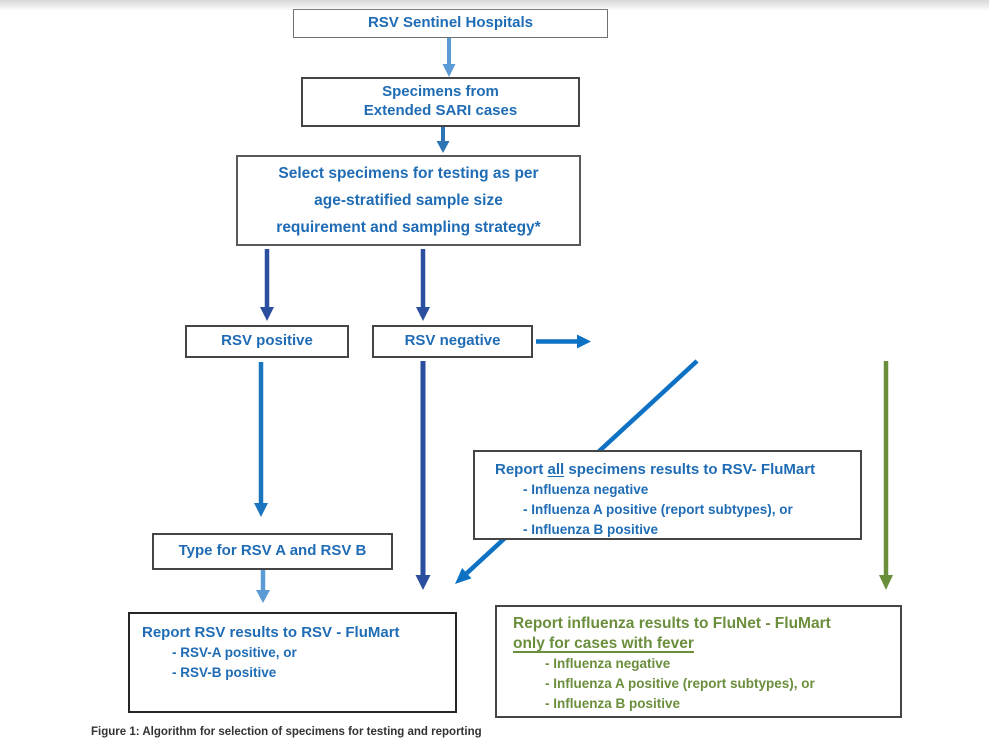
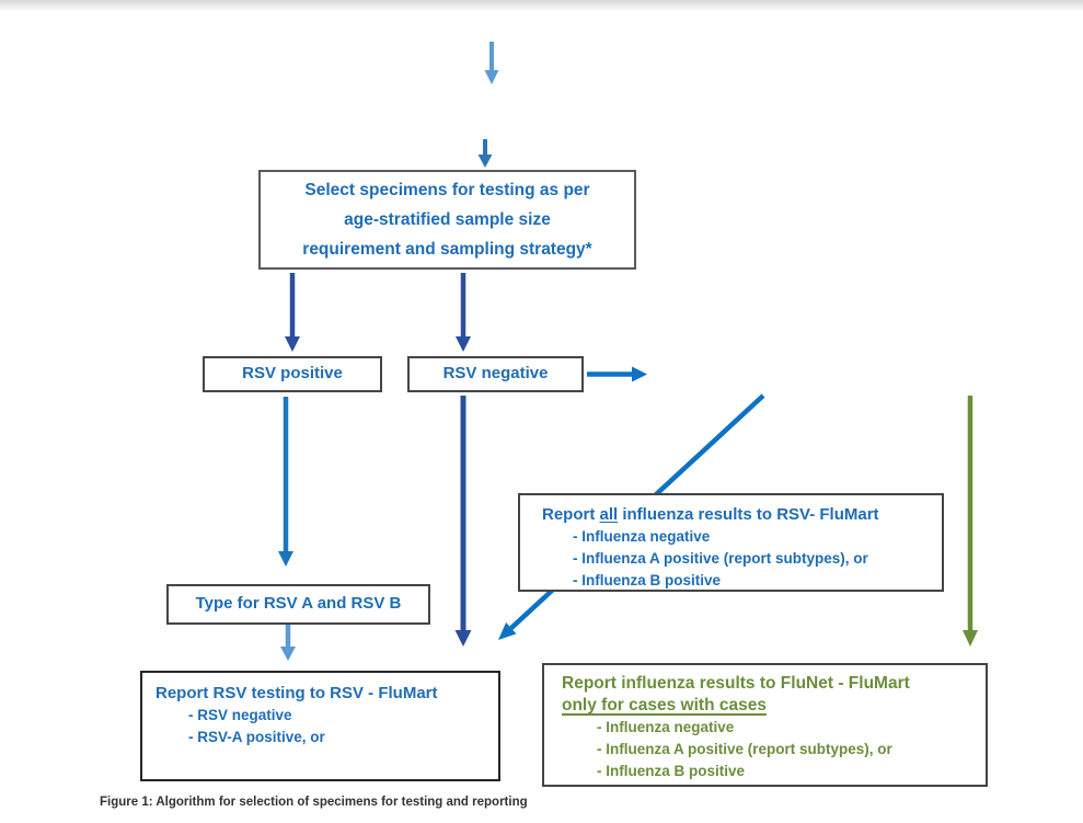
- RSV Sentinel Hospitals
- Specimens from
- Extended SARI cases
  Select specimens for testing as per
  age-stratified sample size
  requirement and sampling strategy*
  RSV positive
  RSV negative
- Report all specimens results to RSV- FluMart
+ Report all influenza results to RSV- FluMart
  - Influenza negative
  - Influenza A positive (report subtypes), or
  - Influenza B positive
  Type for RSV A and RSV B
- Report RSV results to RSV - FluMart
+ Report RSV testing to RSV - FluMart
+ - RSV negative
  - RSV-A positive, or
- - RSV-B positive
  Report influenza results to FluNet - FluMart
- only for cases with fever
+ only for cases with cases
  - Influenza negative
  - Influenza A positive (report subtypes), or
  - Influenza B positive
  Figure 1: Algorithm for selection of specimens for testing and reporting
